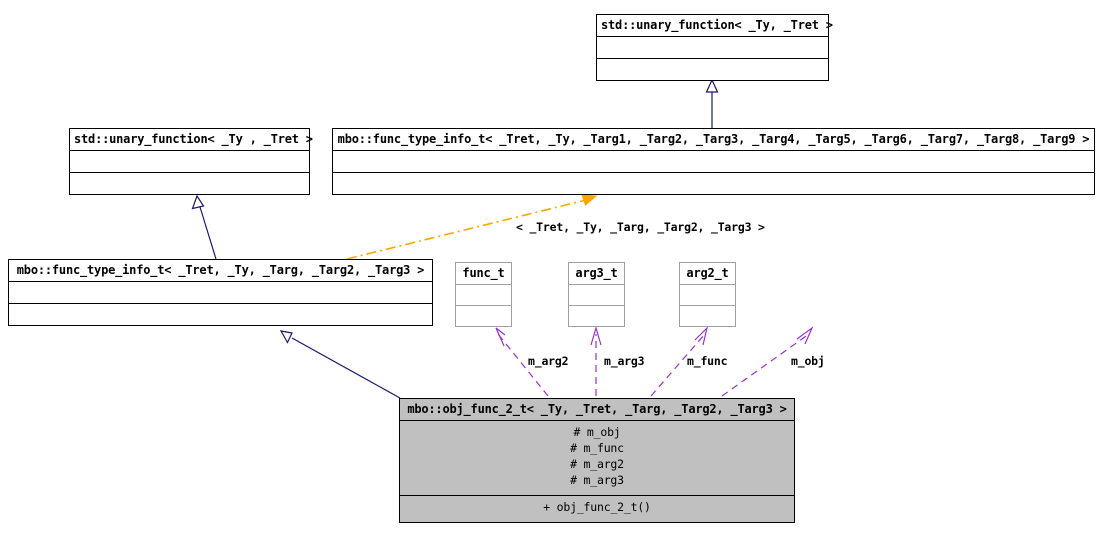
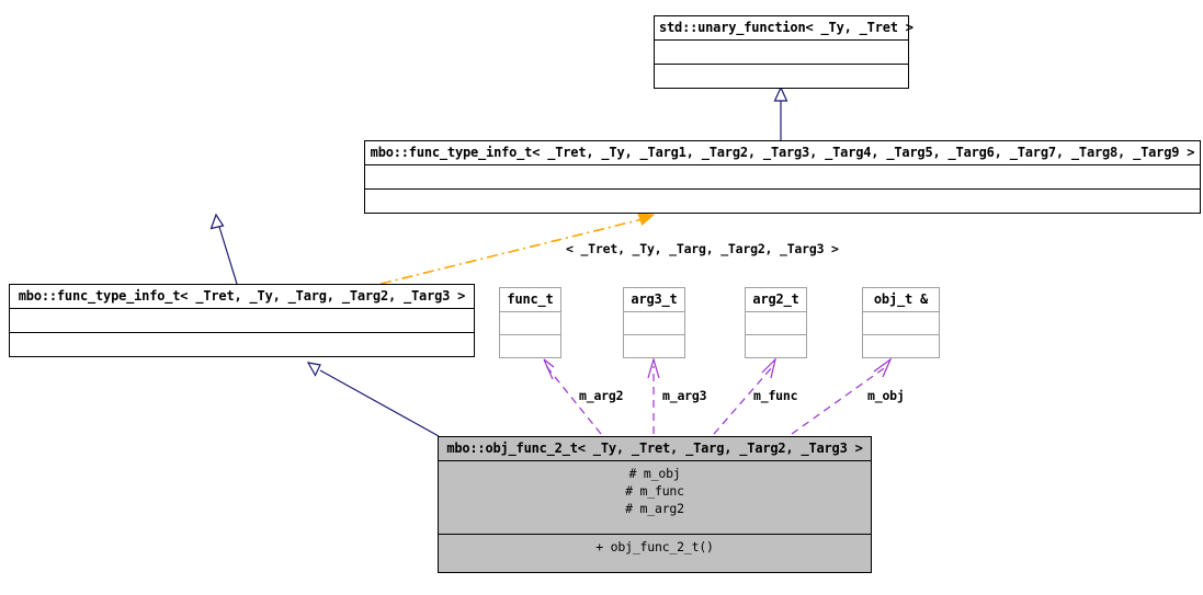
  std::unary_function< _Ty, _Tret >
- std::unary_function< _Ty , _Tret >
  mbo::func_type_info_t< _Tret, _Ty, _Targ1, _Targ2, _Targ3, _Targ4, _Targ5, _Targ6, _Targ7, _Targ8, _Targ9 >
  mbo::func_type_info_t< _Tret, _Ty, _Targ, _Targ2, _Targ3 >
  func_t
  arg3_t
  arg2_t
+ obj_t &
  mbo::obj_func_2_t< _Ty, _Tret, _Targ, _Targ2, _Targ3 >
  # m_obj
  # m_func
  # m_arg2
- # m_arg3
  + obj_func_2_t()
  < _Tret, _Ty, _Targ, _Targ2, _Targ3 >
  m_arg2
  m_arg3
  m_func
  m_obj
